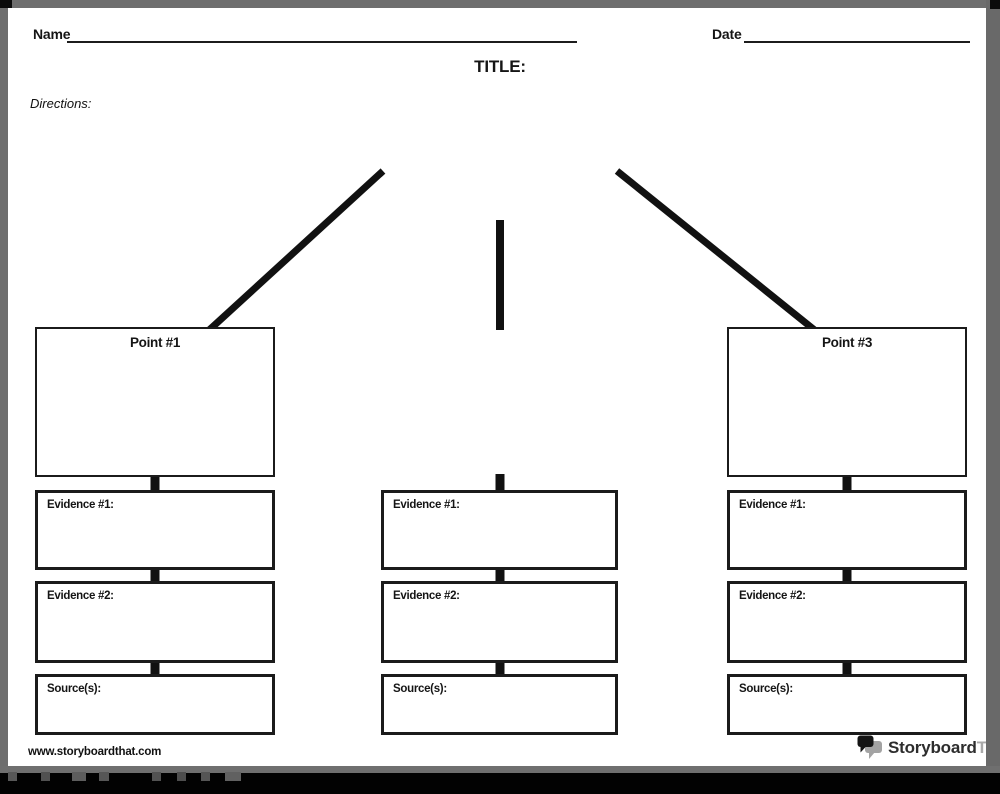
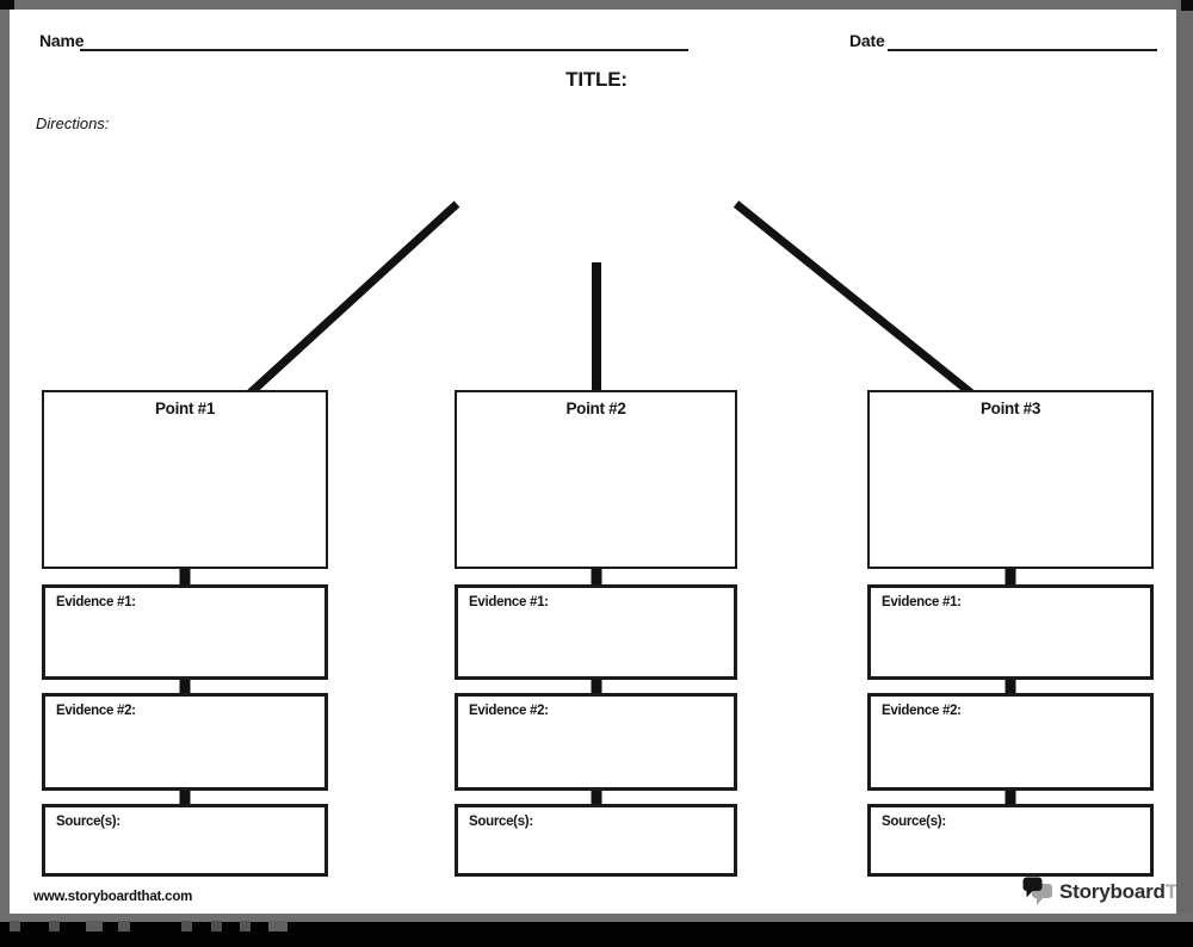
  Name
  Date
  TITLE:
  Directions:
  Point #1
  Evidence #1:
  Evidence #2:
  Source(s):
+ Point #2
  Evidence #1:
  Evidence #2:
  Source(s):
  Point #3
  Evidence #1:
  Evidence #2:
  Source(s):
  www.storyboardthat.com
  StoryboardT
